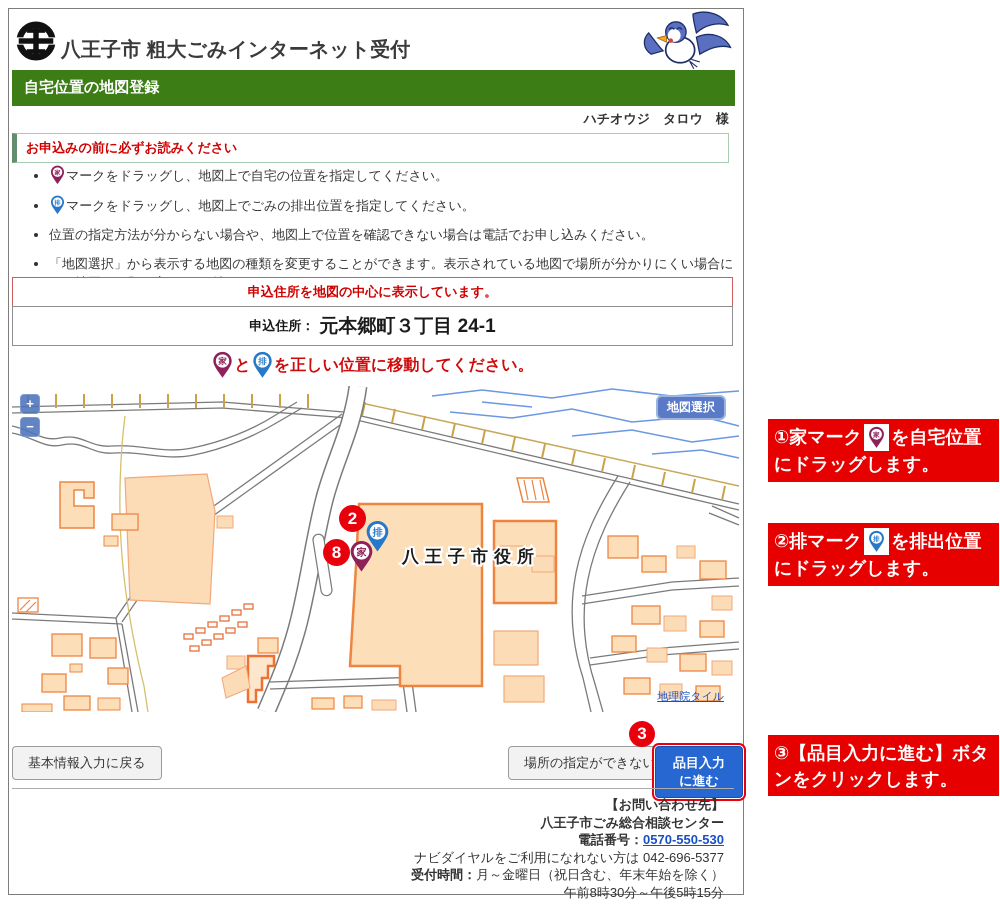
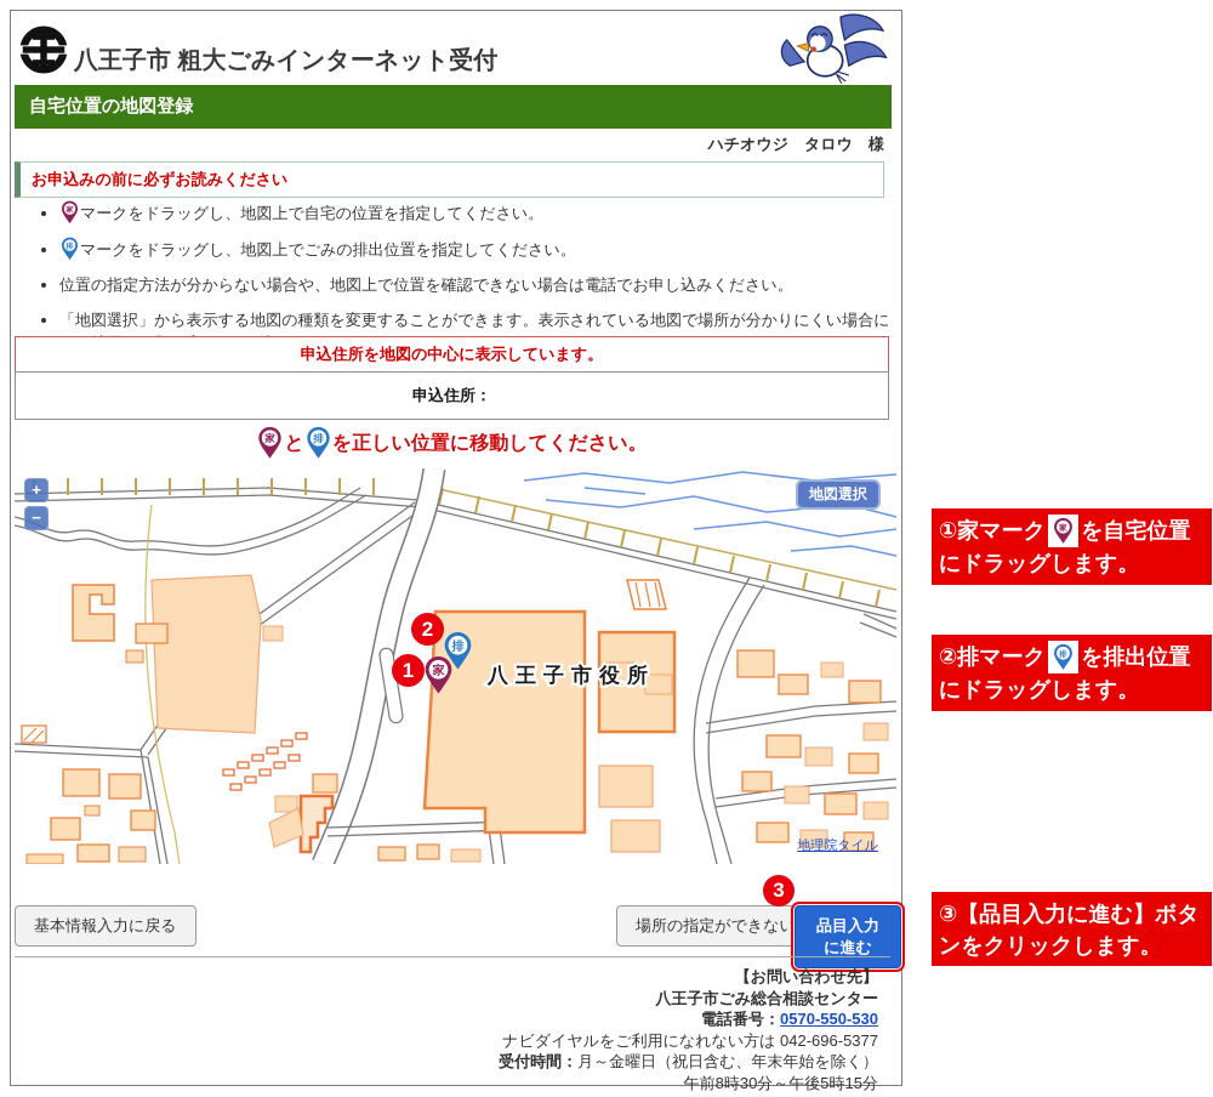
  八王子市 粗大ごみインターネット受付
  自宅位置の地図登録
  ハチオウジ タロウ 様
  お申込みの前に必ずお読みください
  マークをドラッグし、地図上で自宅の位置を指定してください。
  マークをドラッグし、地図上でごみの排出位置を指定してください。
  位置の指定方法が分からない場合や、地図上で位置を確認できない場合は電話でお申し込みください。
  「地図選択」から表示する地図の種類を変更することができます。表示されている地図で場所が分かりにくい場合に
  申込住所を地図の中心に表示しています。
  申込住所：
- 元本郷町３丁目 24-1
  家
  と
  排
  を正しい位置に移動してください。
  八王子市役所
  +
  −
  地図選択
  地理院タイル
  2
  排
- 8
+ 1
  家
  基本情報入力に戻る
  場所の指定ができない
  品目入力に進む
  3
  【お問い合わせ先】
  八王子市ごみ総合相談センター
  電話番号：0570-550-530
  ナビダイヤルをご利用になれない方は 042-696-5377
  受付時間：月～金曜日（祝日含む、年末年始を除く）
  午前8時30分～午後5時15分
  ①家マーク
  を自宅位置にドラッグします。
  ②排マーク
  を排出位置にドラッグします。
  ③【品目入力に進む】ボタンをクリックします。
